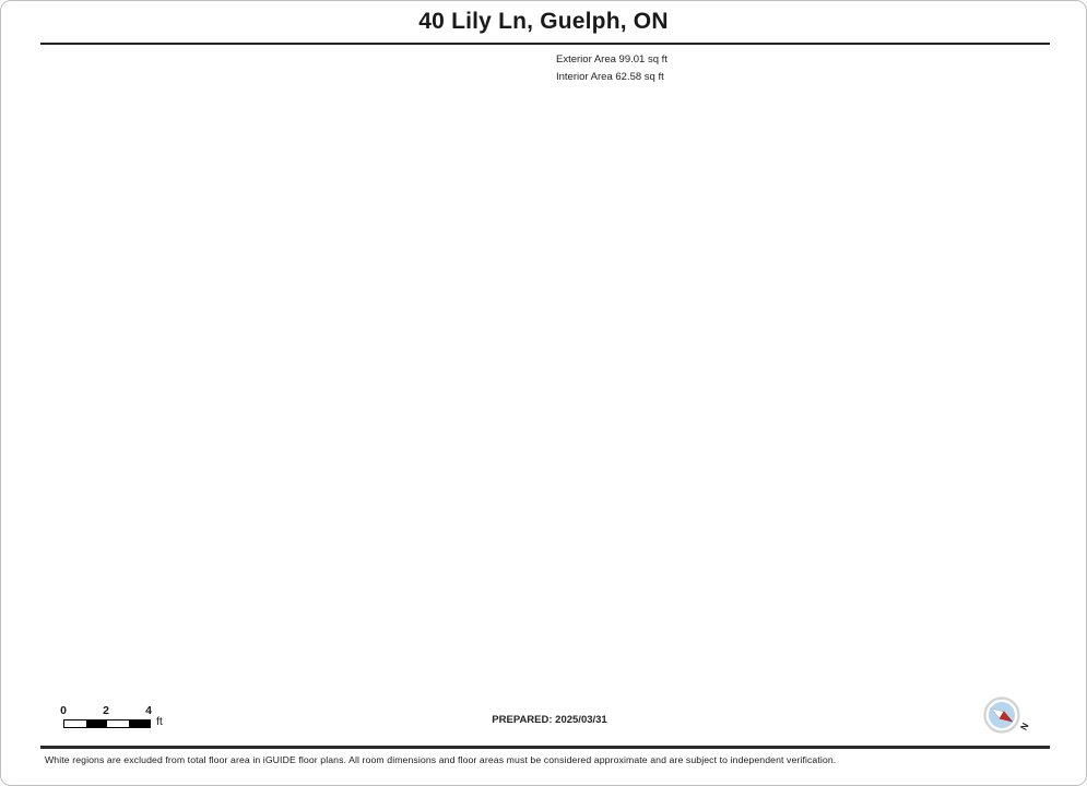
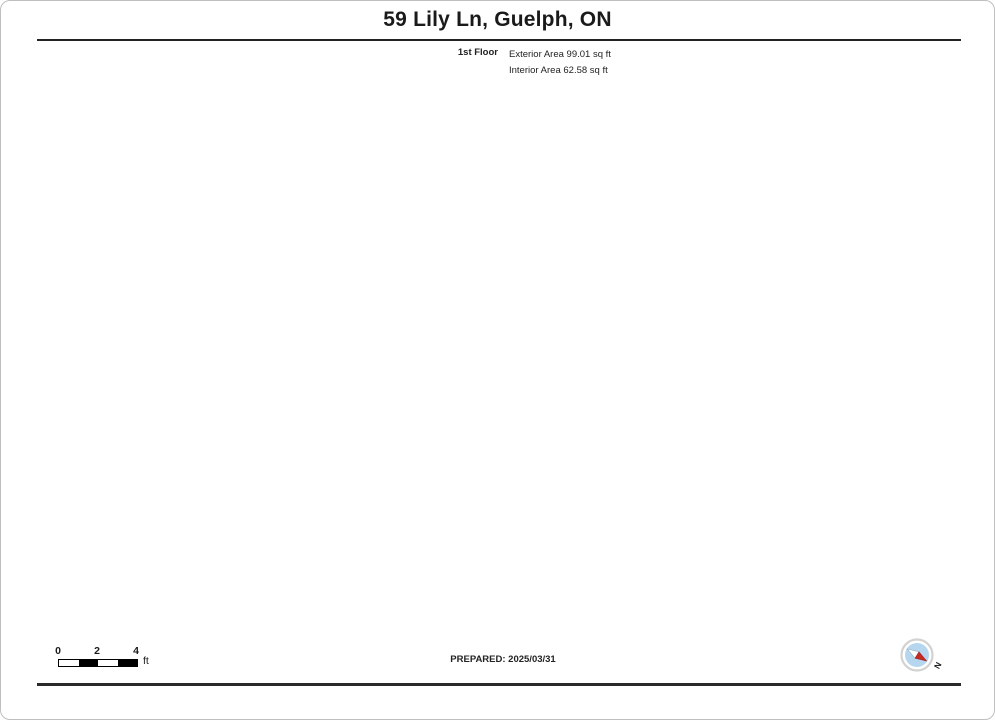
- 40 Lily Ln, Guelph, ON
+ 59 Lily Ln, Guelph, ON
+ 1st Floor
  Exterior Area 99.01 sq ft
  Interior Area 62.58 sq ft
  0
  2
  4
  ft
  PREPARED: 2025/03/31
- White regions are excluded from total floor area in iGUIDE floor plans. All room dimensions and floor areas must be considered approximate and are subject to independent verification.
